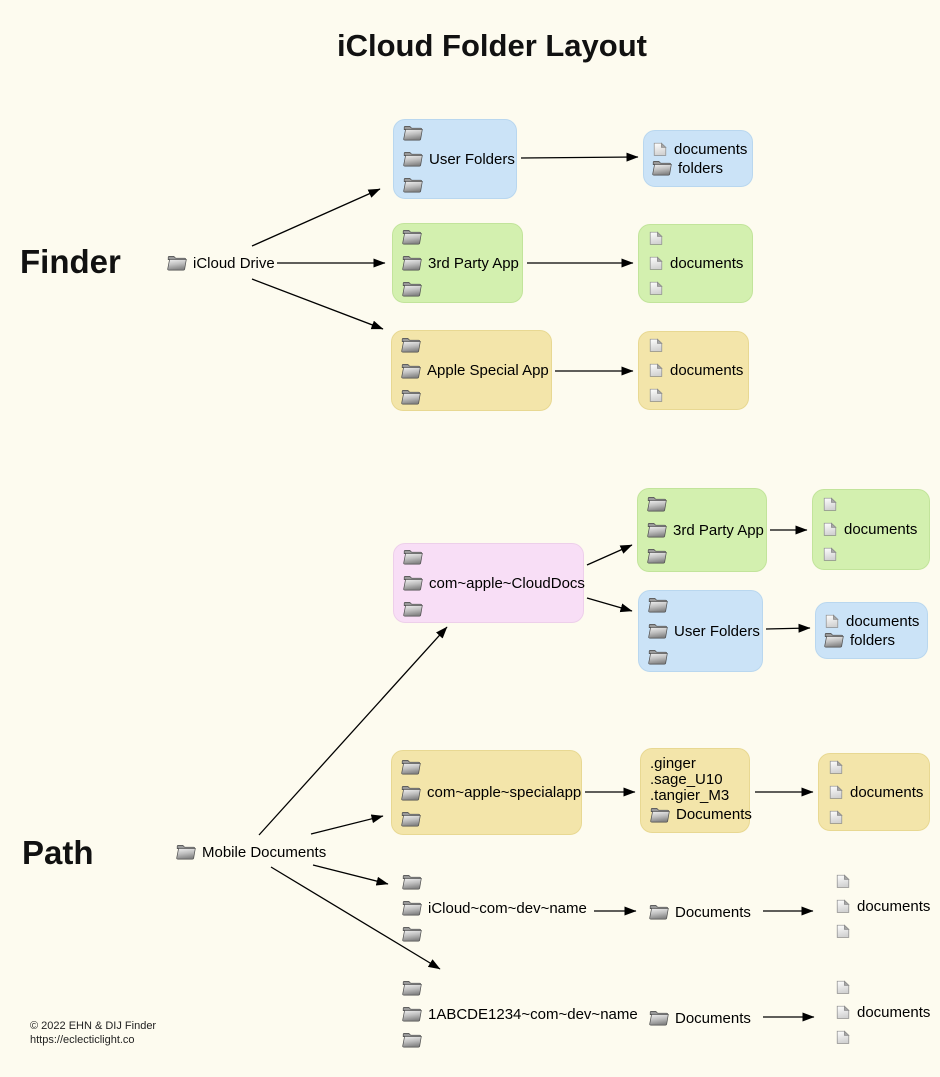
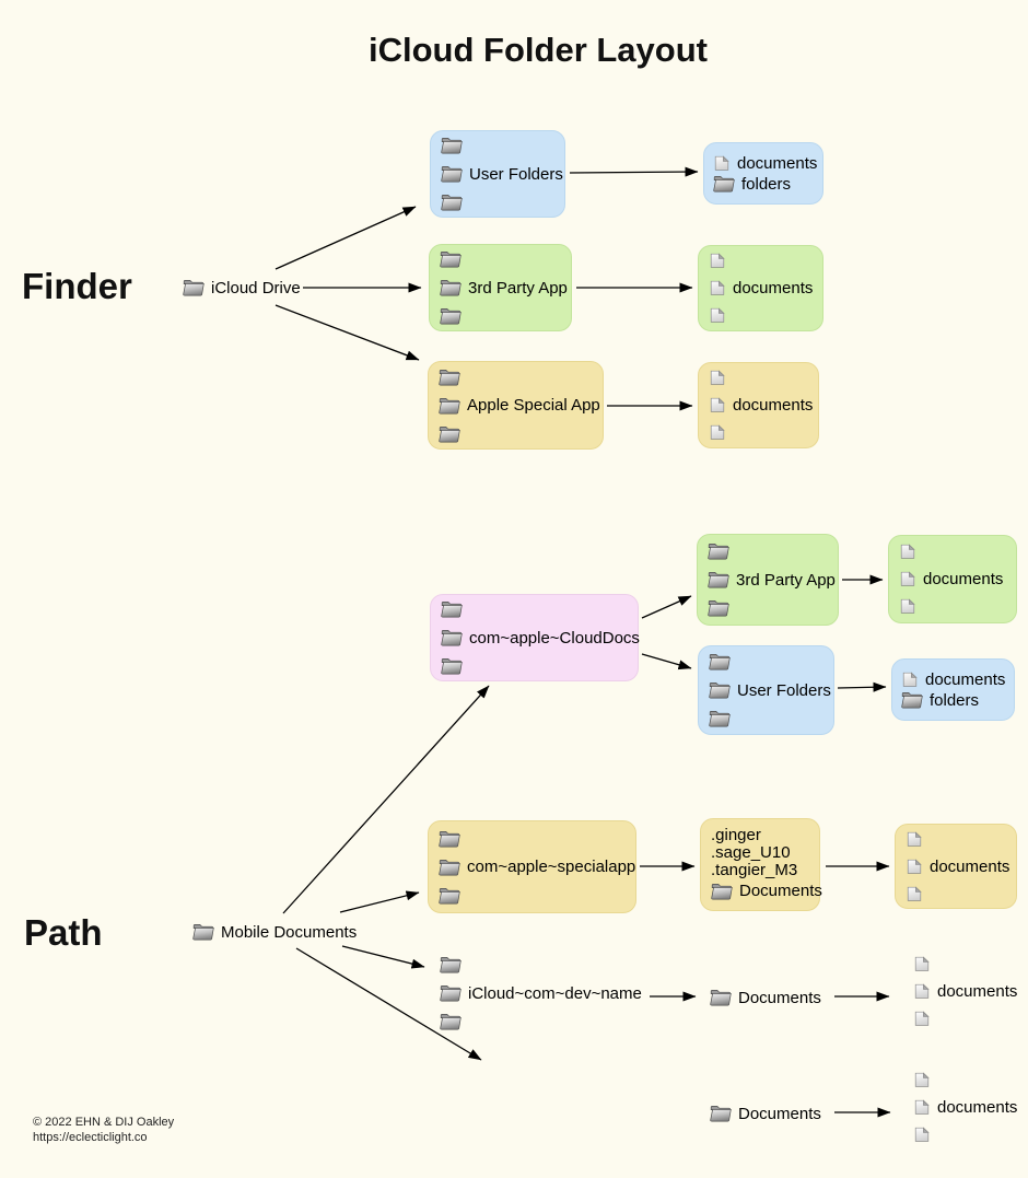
  iCloud Folder Layout
  Finder
  Path
  iCloud Drive
  User Folders
  documents
  folders
  3rd Party App
  documents
  Apple Special App
  documents
  com~apple~CloudDocs
  3rd Party App
  documents
  User Folders
  documents
  folders
  com~apple~specialapp
  .ginger
  .sage_U10
  .tangier_M3
  Documents
  documents
  Mobile Documents
  iCloud~com~dev~name
  Documents
  documents
- 1ABCDE1234~com~dev~name
  Documents
  documents
- © 2022 EHN & DIJ Finder
+ © 2022 EHN & DIJ Oakley
  https://eclecticlight.co
